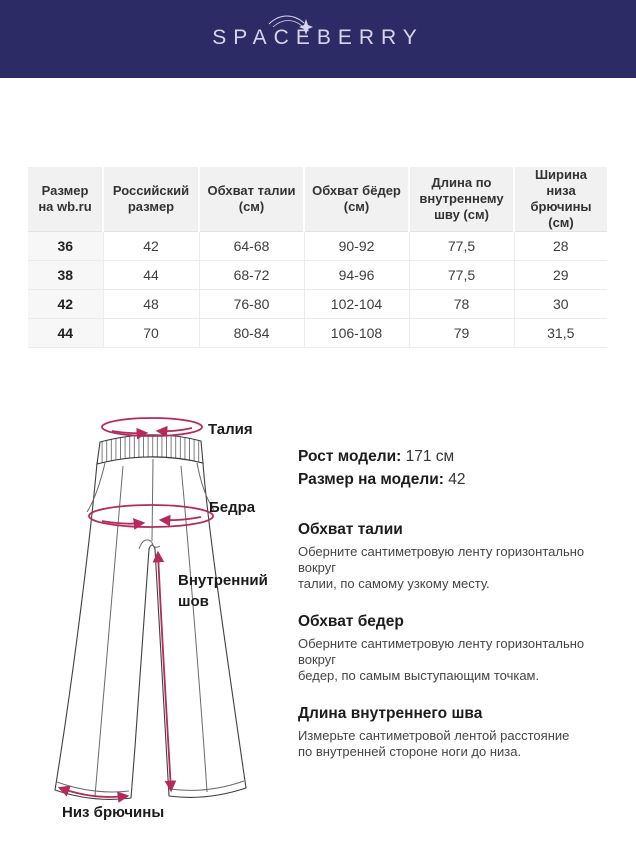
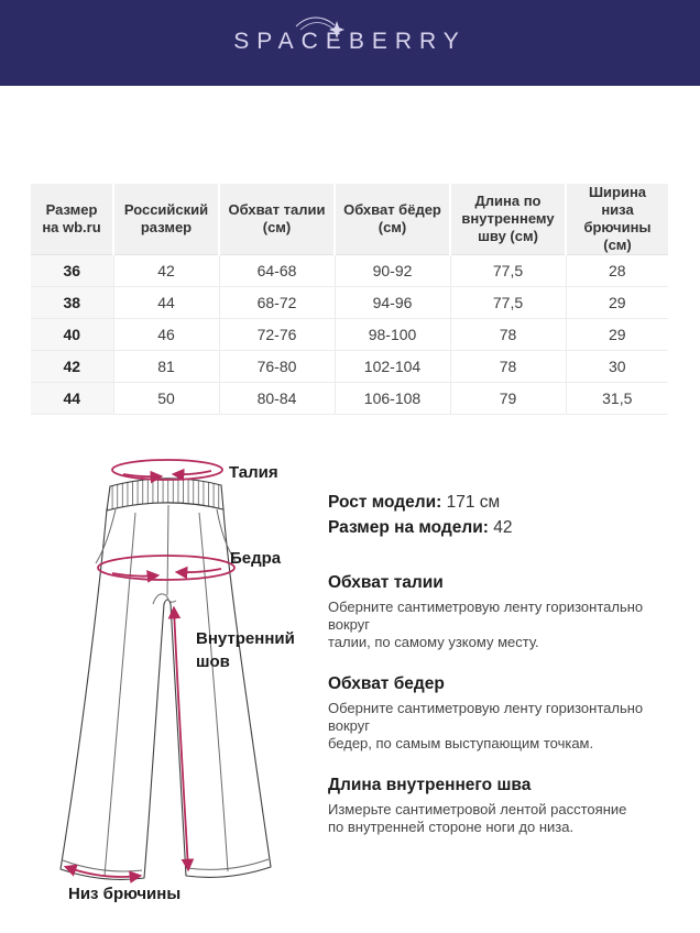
  SPACEBERRY
  Размер на wb.ru	Российский размер	Обхват талии (см)	Обхват бёдер (см)	Длина по внутреннему шву (см)	Ширина низа брючины (см)
  36	42	64-68	90-92	77,5	28
  38	44	68-72	94-96	77,5	29
+ 40	46	72-76	98-100	78	29
- 42	48	76-80	102-104	78	30
+ 42	81	76-80	102-104	78	30
- 44	70	80-84	106-108	79	31,5
+ 44	50	80-84	106-108	79	31,5
  Талия
  Бедра
  Внутренний шов
  Низ брючины
  Рост модели: 171 см
  Размер на модели: 42
  Обхват талии
  Оберните сантиметровую ленту горизонтально вокруг
  талии, по самому узкому месту.
  Обхват бедер
  Оберните сантиметровую ленту горизонтально вокруг
  бедер, по самым выступающим точкам.
  Длина внутреннего шва
  Измерьте сантиметровой лентой расстояние
  по внутренней стороне ноги до низа.
